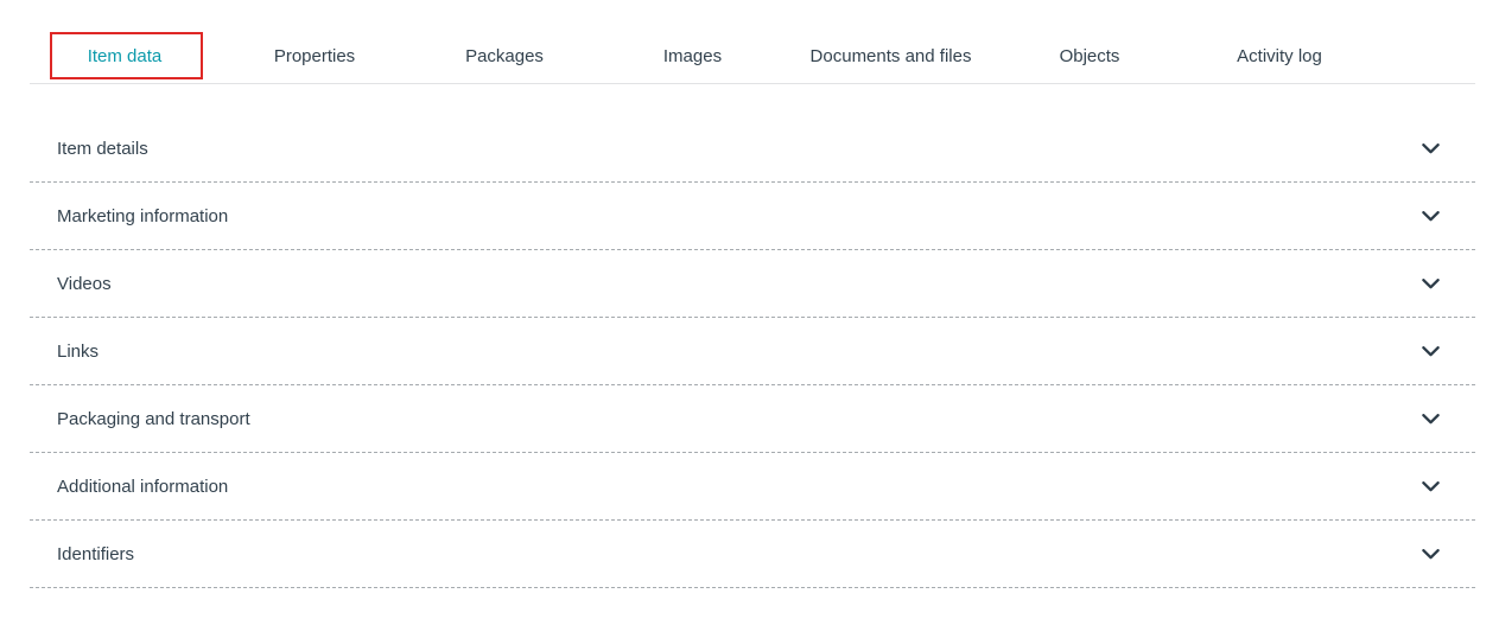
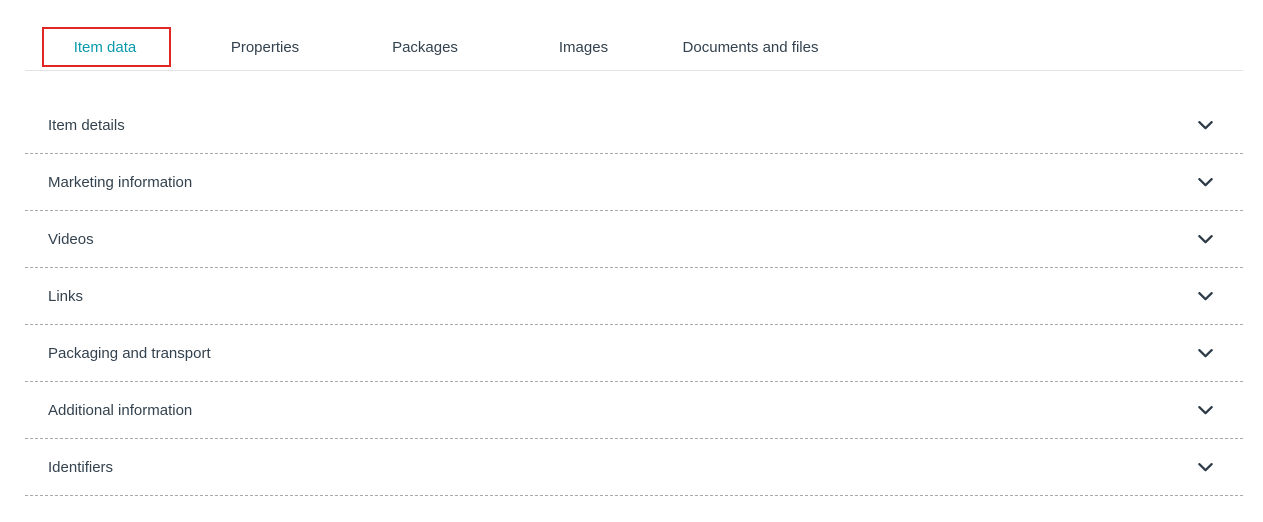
  Item data
  Properties
  Packages
  Images
  Documents and files
- Objects
- Activity log
  Item details
  Marketing information
  Videos
  Links
  Packaging and transport
  Additional information
  Identifiers
